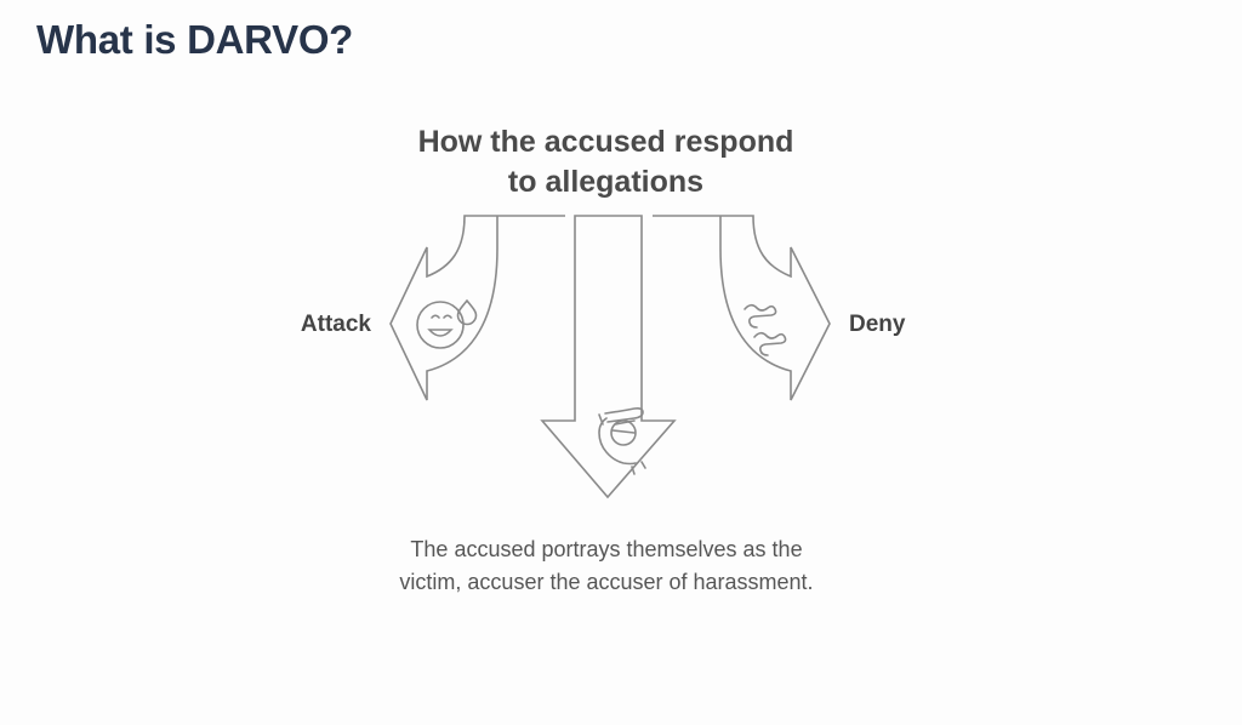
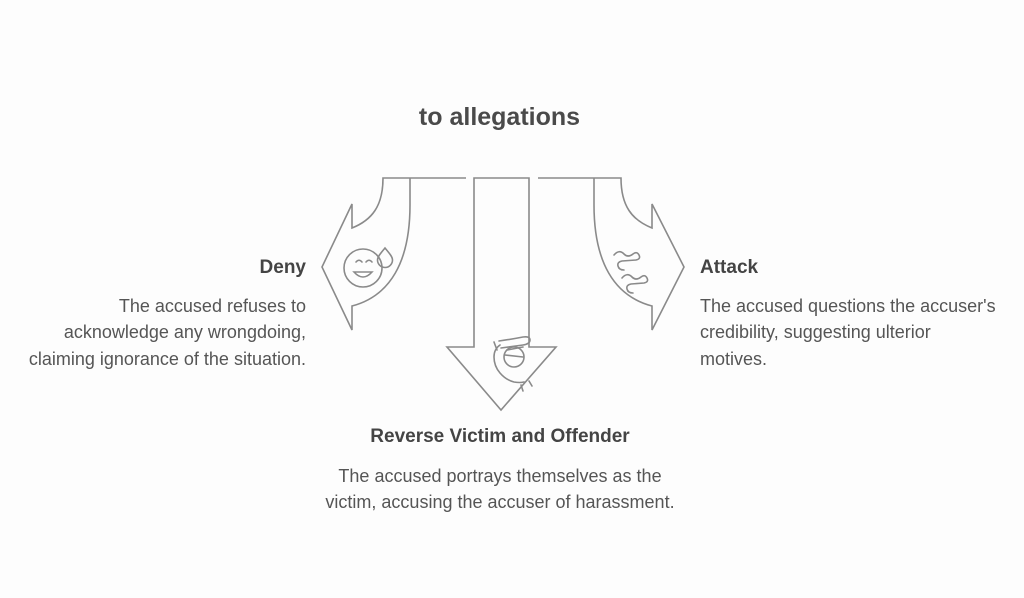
- What is DARVO?
- How the accused respond
  to allegations
- Attack
+ Deny
+ The accused refuses to acknowledge any wrongdoing, claiming ignorance of the situation.
- Deny
+ Attack
+ The accused questions the accuser's credibility, suggesting ulterior motives.
+ Reverse Victim and Offender
- The accused portrays themselves as the victim, accuser the accuser of harassment.
+ The accused portrays themselves as the victim, accusing the accuser of harassment.
